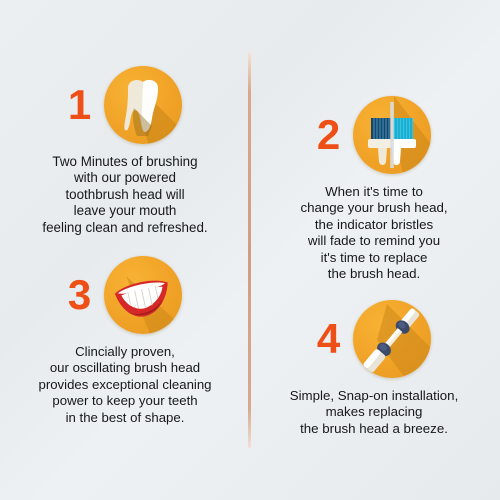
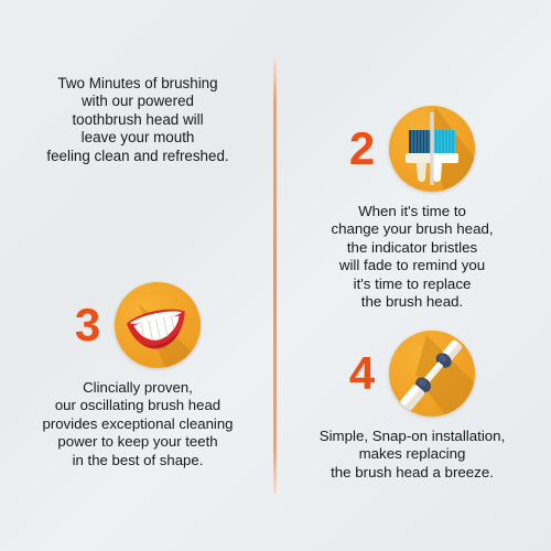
- 1
  Two Minutes of brushing
  with our powered
  toothbrush head will
  leave your mouth
  feeling clean and refreshed.
  2
  When it's time to
  change your brush head,
  the indicator bristles
  will fade to remind you
  it's time to replace
  the brush head.
  3
  Clincially proven,
  our oscillating brush head
  provides exceptional cleaning
  power to keep your teeth
  in the best of shape.
  4
  Simple, Snap-on installation,
  makes replacing
  the brush head a breeze.
